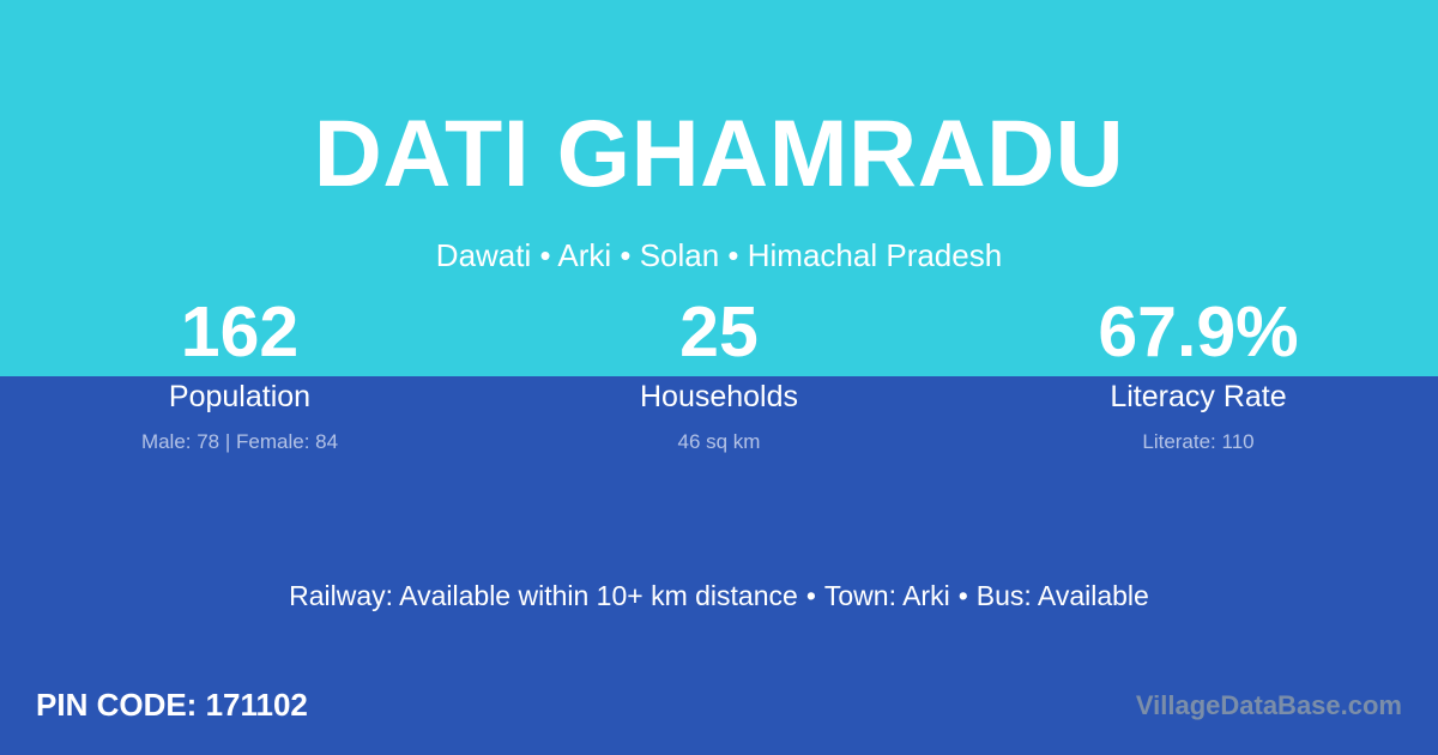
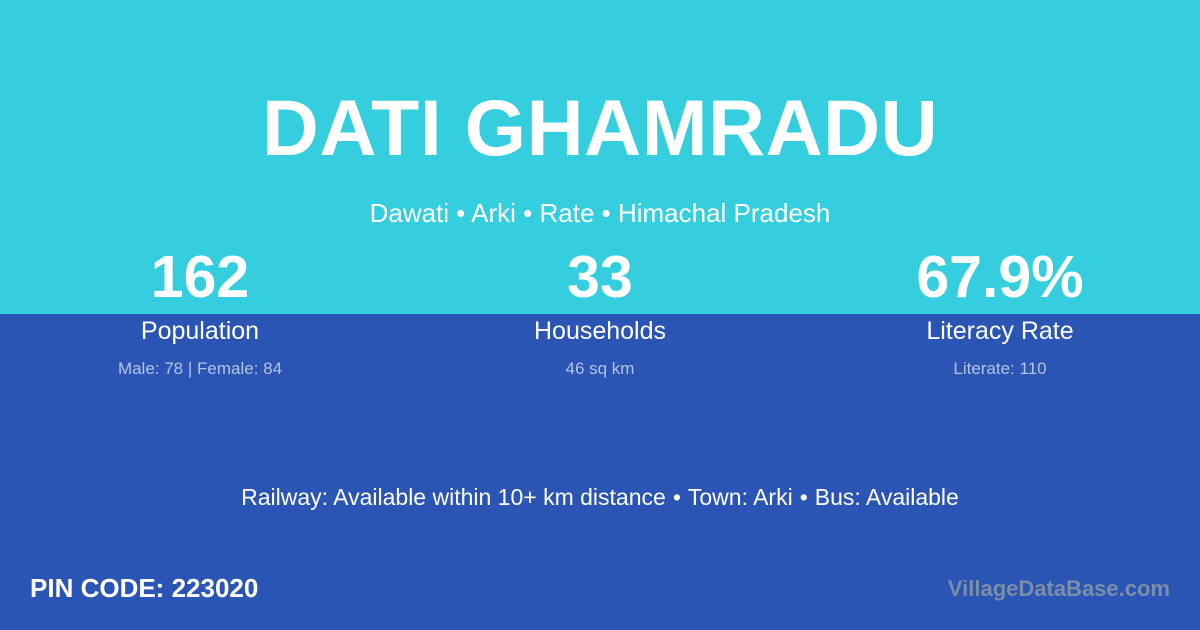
  DATI GHAMRADU
- Dawati • Arki • Solan • Himachal Pradesh
+ Dawati • Arki • Rate • Himachal Pradesh
  162
  Population
  Male: 78 | Female: 84
- 25
+ 33
  Households
  46 sq km
  67.9%
  Literacy Rate
  Literate: 110
  Railway: Available within 10+ km distance • Town: Arki • Bus: Available
- PIN CODE: 171102
+ PIN CODE: 223020
  VillageDataBase.com
